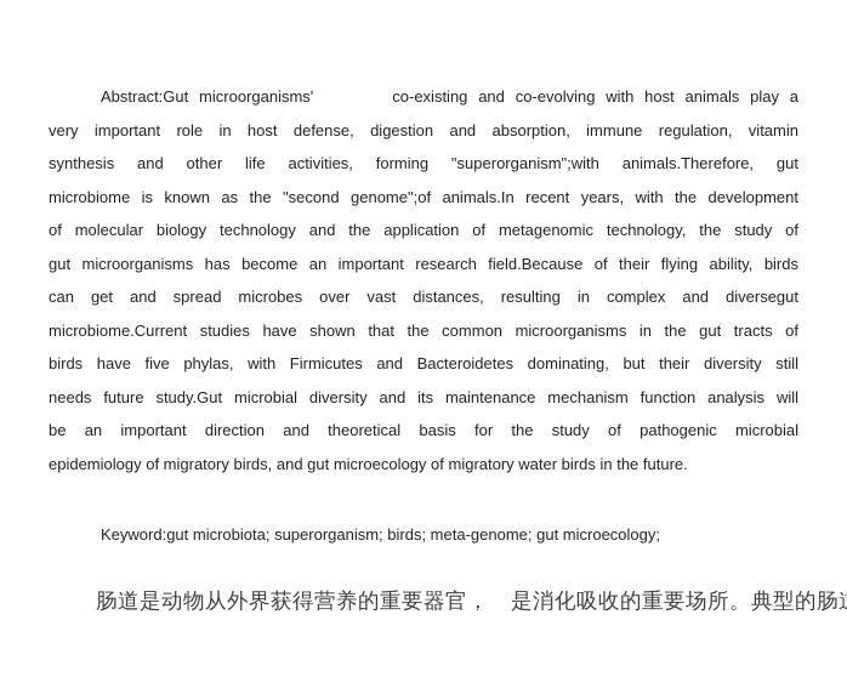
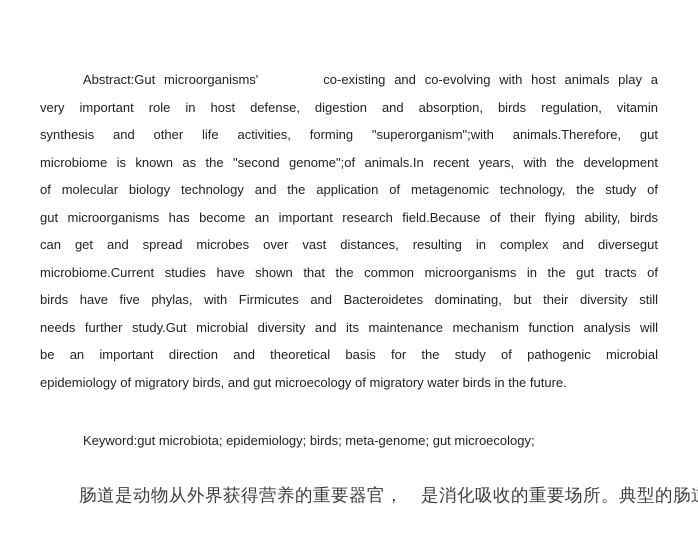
  Abstract:Gut microorganisms' co-existing and co-evolving with host animals play a
- very important role in host defense, digestion and absorption, immune regulation, vitamin
+ very important role in host defense, digestion and absorption, birds regulation, vitamin
  synthesis and other life activities, forming "superorganism";with animals.Therefore, gut
  microbiome is known as the "second genome";of animals.In recent years, with the development
  of molecular biology technology and the application of metagenomic technology, the study of
  gut microorganisms has become an important research field.Because of their flying ability, birds
  can get and spread microbes over vast distances, resulting in complex and diversegut
  microbiome.Current studies have shown that the common microorganisms in the gut tracts of
  birds have five phylas, with Firmicutes and Bacteroidetes dominating, but their diversity still
- needs future study.Gut microbial diversity and its maintenance mechanism function analysis will
+ needs further study.Gut microbial diversity and its maintenance mechanism function analysis will
  be an important direction and theoretical basis for the study of pathogenic microbial
  epidemiology of migratory birds, and gut microecology of migratory water birds in the future.
- Keyword:gut microbiota; superorganism; birds; meta-genome; gut microecology;
+ Keyword:gut microbiota; epidemiology; birds; meta-genome; gut microecology;
  肠道是动物从外界获得营养的重要器官， 是消化吸收的重要场所。典型的肠
